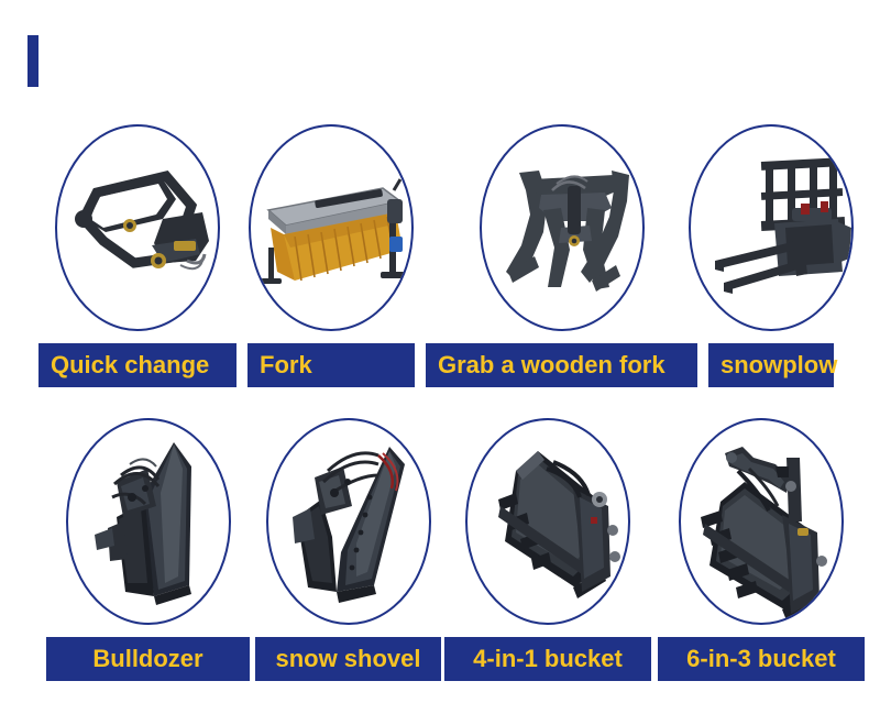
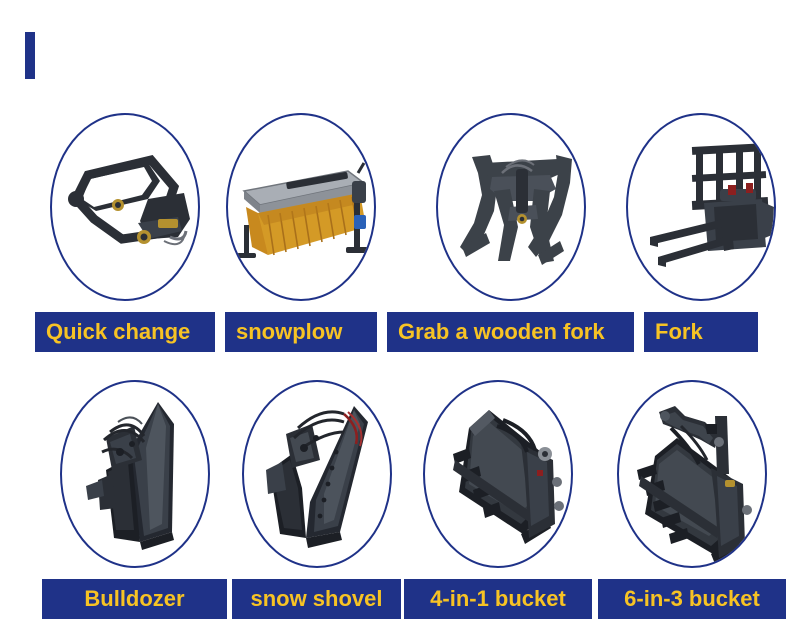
  Quick change
- Fork
+ snowplow
  Grab a wooden fork
- snowplow
+ Fork
  Bulldozer
  snow shovel
  4-in-1 bucket
  6-in-3 bucket
